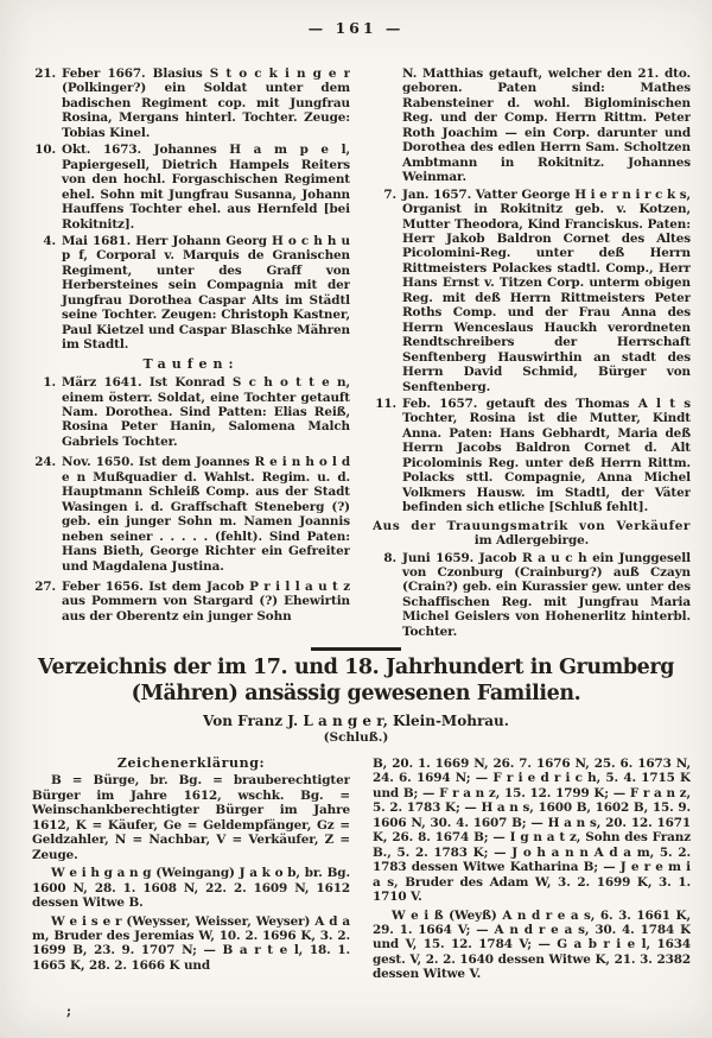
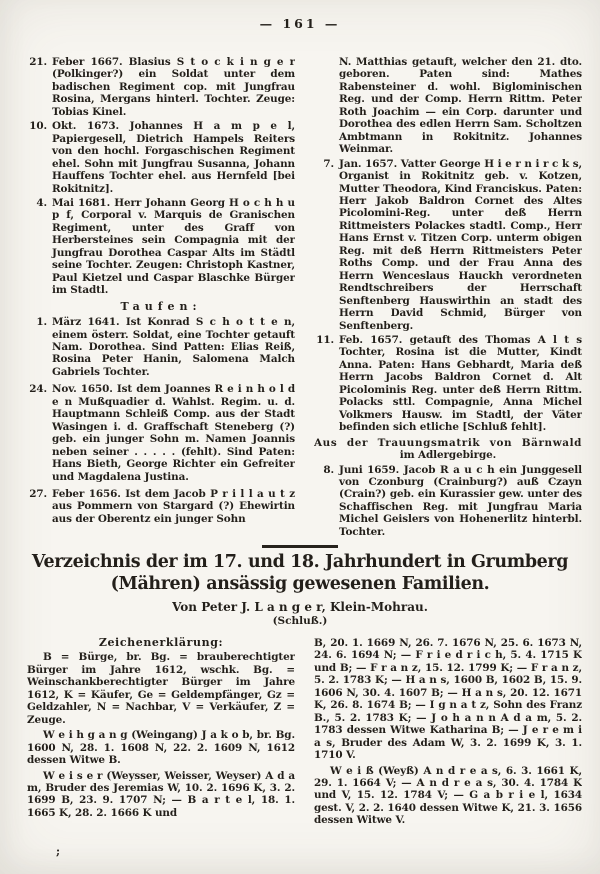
  — 161 —
  21.
  Feber 1667. Blasius S t o c k i n g e r (Polkinger?) ein Soldat unter dem badischen Regiment cop. mit Jungfrau Rosina, Mergans hinterl. Tochter. Zeuge: Tobias Kinel.
  10.
  Okt. 1673. Johannes H a m p e l, Papiergesell, Dietrich Hampels Reiters von den hochl. Forgaschischen Regiment ehel. Sohn mit Jungfrau Susanna, Johann Hauffens Tochter ehel. aus Hernfeld [bei Rokitnitz].
  4.
- Mai 1681. Herr Johann Georg H o c h h u p f, Corporal v. Marquis de Granischen Regiment, unter des Graff von Herbersteines sein Compagnia mit der Jungfrau Dorothea Caspar Alts im Städtl seine Tochter. Zeugen: Christoph Kastner, Paul Kietzel und Caspar Blaschke Mähren im Stadtl.
+ Mai 1681. Herr Johann Georg H o c h h u p f, Corporal v. Marquis de Granischen Regiment, unter des Graff von Herbersteines sein Compagnia mit der Jungfrau Dorothea Caspar Alts im Städtl seine Tochter. Zeugen: Christoph Kastner, Paul Kietzel und Caspar Blaschke Bürger im Stadtl.
  Taufen:
  1.
  März 1641. Ist Konrad S c h o t t e n, einem österr. Soldat, eine Tochter getauft Nam. Dorothea. Sind Patten: Elias Reiß, Rosina Peter Hanin, Salomena Malch Gabriels Tochter.
  24.
  Nov. 1650. Ist dem Joannes R e i n h o l d e n Mußquadier d. Wahlst. Regim. u. d. Hauptmann Schleiß Comp. aus der Stadt Wasingen i. d. Graffschaft Steneberg (?) geb. ein junger Sohn m. Namen Joannis neben seiner . . . . . (fehlt). Sind Paten: Hans Bieth, George Richter ein Gefreiter und Magdalena Justina.
  27.
  Feber 1656. Ist dem Jacob P r i l l a u t z aus Pommern von Stargard (?) Ehewirtin aus der Oberentz ein junger Sohn
  N. Matthias getauft, welcher den 21. dto. geboren. Paten sind: Mathes Rabensteiner d. wohl. Biglominischen Reg. und der Comp. Herrn Rittm. Peter Roth Joachim — ein Corp. darunter und Dorothea des edlen Herrn Sam. Scholtzen Ambtmann in Rokitnitz. Johannes Weinmar.
  7.
  Jan. 1657. Vatter George H i e r n i r c k s, Organist in Rokitnitz geb. v. Kotzen, Mutter Theodora, Kind Franciskus. Paten: Herr Jakob Baldron Cornet des Altes Picolomini-Reg. unter deß Herrn Rittmeisters Polackes stadtl. Comp., Herr Hans Ernst v. Titzen Corp. unterm obigen Reg. mit deß Herrn Rittmeisters Peter Roths Comp. und der Frau Anna des Herrn Wenceslaus Hauckh verordneten Rendtschreibers der Herrschaft Senftenberg Hauswirthin an stadt des Herrn David Schmid, Bürger von Senftenberg.
  11.
  Feb. 1657. getauft des Thomas A l t s Tochter, Rosina ist die Mutter, Kindt Anna. Paten: Hans Gebhardt, Maria deß Herrn Jacobs Baldron Cornet d. Alt Picolominis Reg. unter deß Herrn Rittm. Polacks sttl. Compagnie, Anna Michel Volkmers Hausw. im Stadtl, der Väter befinden sich etliche [Schluß fehlt].
- Aus der Trauungsmatrik von Verkäufer
+ Aus der Trauungsmatrik von Bärnwald
  im Adlergebirge.
  8.
  Juni 1659. Jacob R a u c h ein Junggesell von Czonburg (Crainburg?) auß Czayn (Crain?) geb. ein Kurassier gew. unter des Schaffischen Reg. mit Jungfrau Maria Michel Geislers von Hohenerlitz hinterbl. Tochter.
  Verzeichnis der im 17. und 18. Jahrhundert in Grumberg
  (Mähren) ansässig gewesenen Familien.
- Von Franz J. L a n g e r, Klein-Mohrau.
+ Von Peter J. L a n g e r, Klein-Mohrau.
  (Schluß.)
  Zeichenerklärung:
  B = Bürge, br. Bg. = brauberechtigter Bürger im Jahre 1612, wschk. Bg. = Weinschankberechtigter Bürger im Jahre 1612, K = Käufer, Ge = Geldempfänger, Gz = Geldzahler, N = Nachbar, V = Verkäufer, Z = Zeuge.
  W e i h g a n g (Weingang) J a k o b, br. Bg. 1600 N, 28. 1. 1608 N, 22. 2. 1609 N, 1612 dessen Witwe B.
  W e i s e r (Weysser, Weisser, Weyser) A d a m, Bruder des Jeremias W, 10. 2. 1696 K, 3. 2. 1699 B, 23. 9. 1707 N; — B a r t e l, 18. 1. 1665 K, 28. 2. 1666 K und
  B, 20. 1. 1669 N, 26. 7. 1676 N, 25. 6. 1673 N, 24. 6. 1694 N; — F r i e d r i c h, 5. 4. 1715 K und B; — F r a n z, 15. 12. 1799 K; — F r a n z, 5. 2. 1783 K; — H a n s, 1600 B, 1602 B, 15. 9. 1606 N, 30. 4. 1607 B; — H a n s, 20. 12. 1671 K, 26. 8. 1674 B; — I g n a t z, Sohn des Franz B., 5. 2. 1783 K; — J o h a n n A d a m, 5. 2. 1783 dessen Witwe Katharina B; — J e r e m i a s, Bruder des Adam W, 3. 2. 1699 K, 3. 1. 1710 V.
- W e i ß (Weyß) A n d r e a s, 6. 3. 1661 K, 29. 1. 1664 V; — A n d r e a s, 30. 4. 1784 K und V, 15. 12. 1784 V; — G a b r i e l, 1634 gest. V, 2. 2. 1640 dessen Witwe K, 21. 3. 2382 dessen Witwe V.
+ W e i ß (Weyß) A n d r e a s, 6. 3. 1661 K, 29. 1. 1664 V; — A n d r e a s, 30. 4. 1784 K und V, 15. 12. 1784 V; — G a b r i e l, 1634 gest. V, 2. 2. 1640 dessen Witwe K, 21. 3. 1656 dessen Witwe V.
  ;
